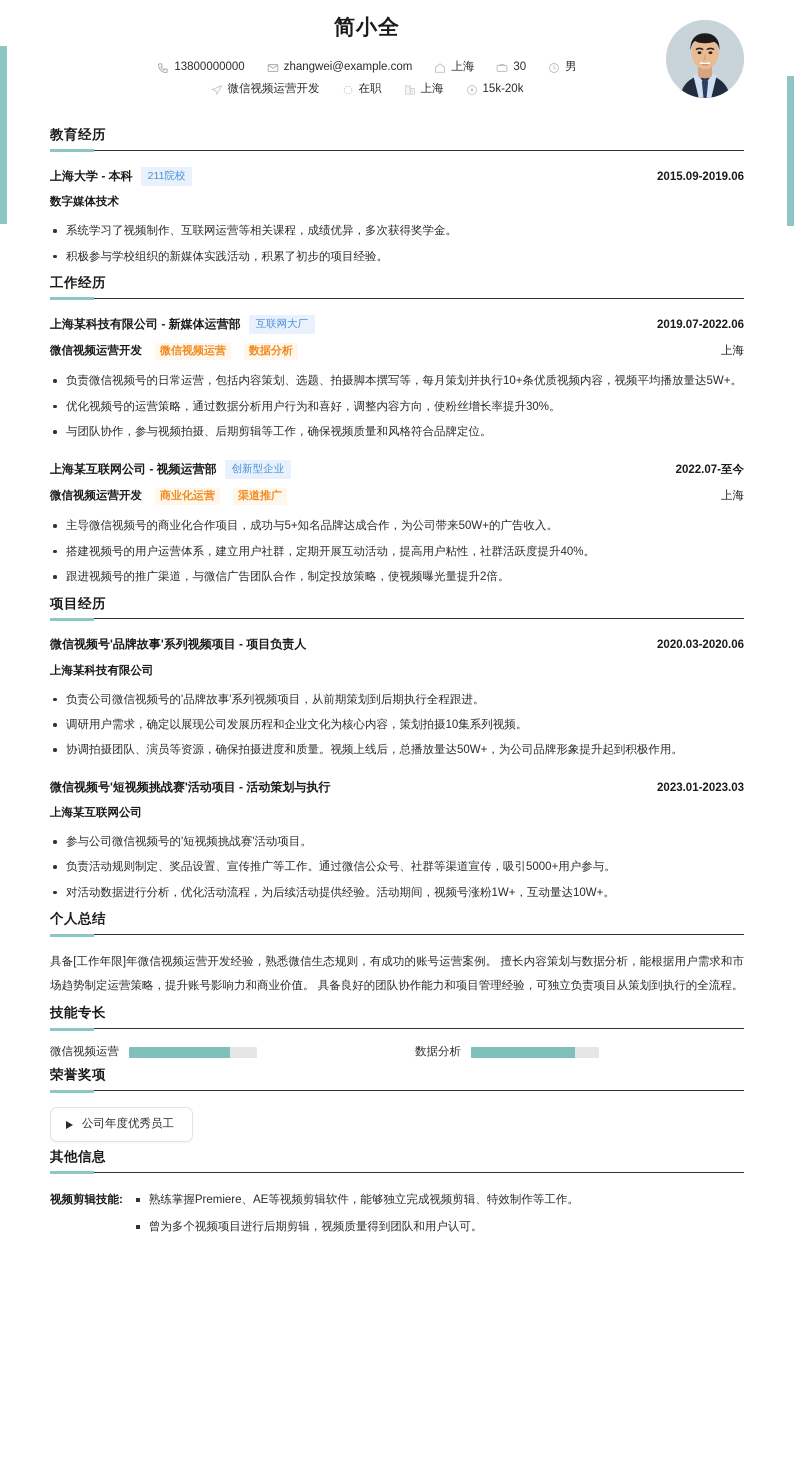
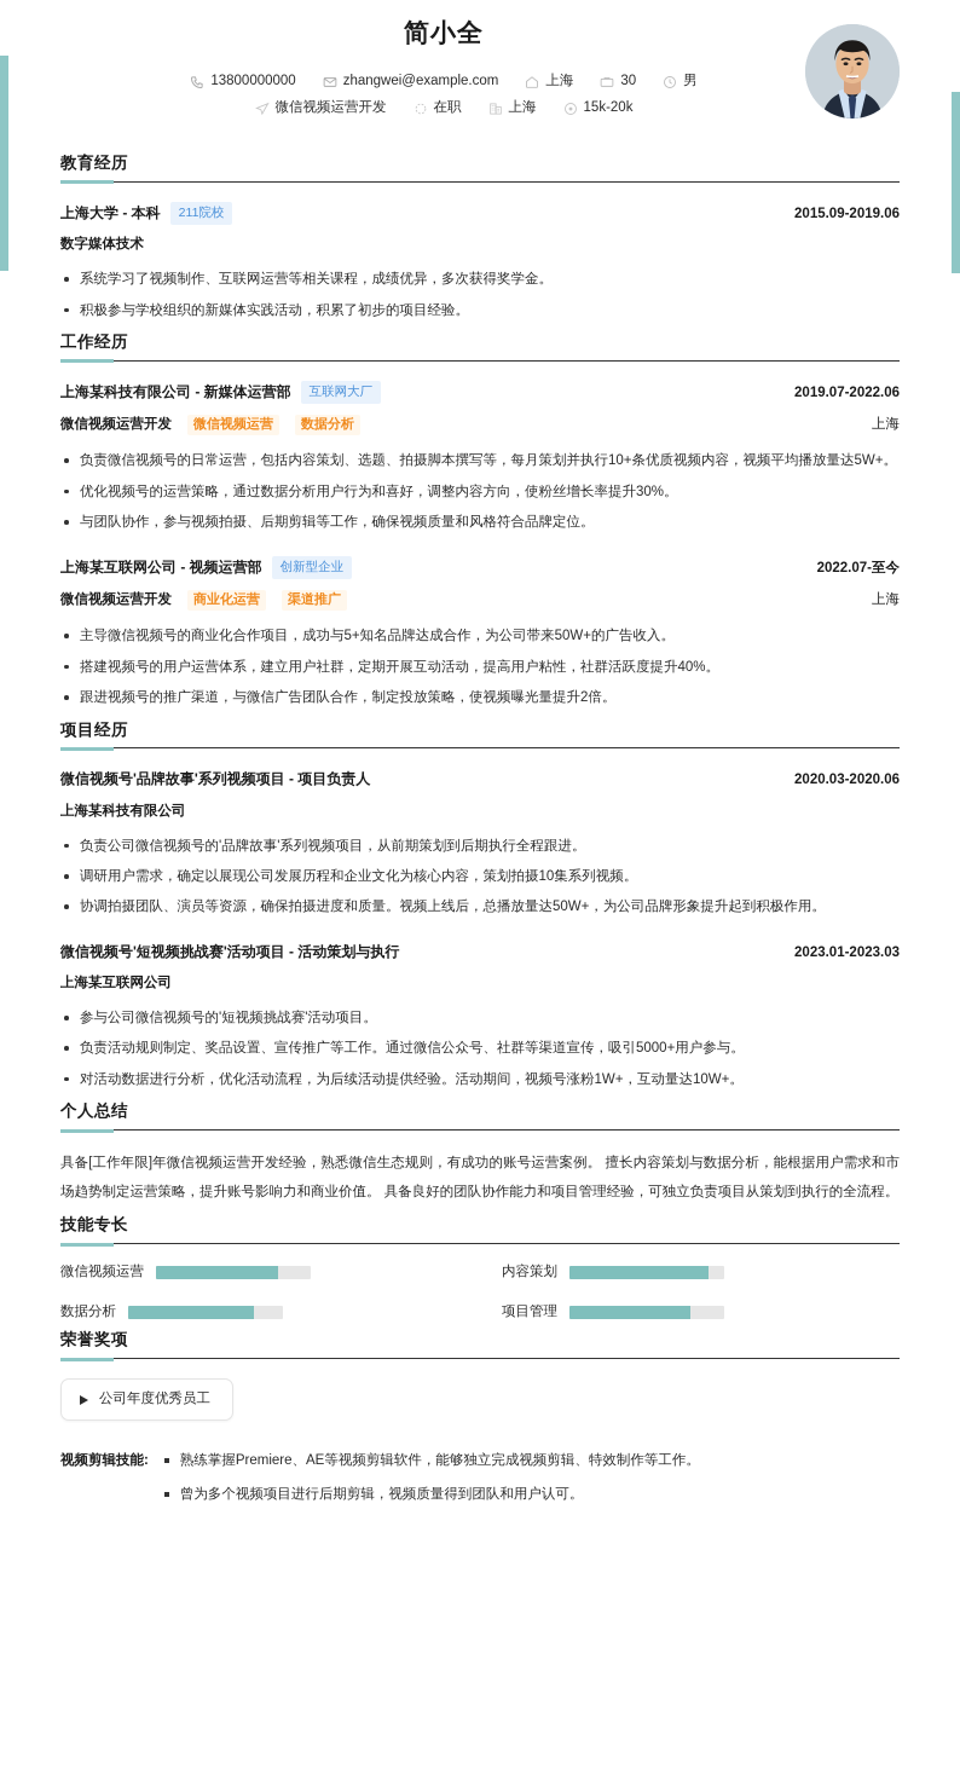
  简小全
  13800000000
  zhangwei@example.com
  上海
  30
  男
  微信视频运营开发
  在职
  上海
  15k-20k
  教育经历
  上海大学 - 本科
  211院校
  2015.09-2019.06
  数字媒体技术
  系统学习了视频制作、互联网运营等相关课程，成绩优异，多次获得奖学金。
  积极参与学校组织的新媒体实践活动，积累了初步的项目经验。
  工作经历
  上海某科技有限公司 - 新媒体运营部
  互联网大厂
  2019.07-2022.06
  微信视频运营开发
  微信视频运营
  数据分析
  上海
  负责微信视频号的日常运营，包括内容策划、选题、拍摄脚本撰写等，每月策划并执行10+条优质视频内容，视频平均播放量达5W+。
  优化视频号的运营策略，通过数据分析用户行为和喜好，调整内容方向，使粉丝增长率提升30%。
  与团队协作，参与视频拍摄、后期剪辑等工作，确保视频质量和风格符合品牌定位。
  上海某互联网公司 - 视频运营部
  创新型企业
  2022.07-至今
  微信视频运营开发
  商业化运营
  渠道推广
  上海
  主导微信视频号的商业化合作项目，成功与5+知名品牌达成合作，为公司带来50W+的广告收入。
  搭建视频号的用户运营体系，建立用户社群，定期开展互动活动，提高用户粘性，社群活跃度提升40%。
  跟进视频号的推广渠道，与微信广告团队合作，制定投放策略，使视频曝光量提升2倍。
  项目经历
  微信视频号'品牌故事'系列视频项目 - 项目负责人
  2020.03-2020.06
  上海某科技有限公司
  负责公司微信视频号的'品牌故事'系列视频项目，从前期策划到后期执行全程跟进。
  调研用户需求，确定以展现公司发展历程和企业文化为核心内容，策划拍摄10集系列视频。
  协调拍摄团队、演员等资源，确保拍摄进度和质量。视频上线后，总播放量达50W+，为公司品牌形象提升起到积极作用。
  微信视频号'短视频挑战赛'活动项目 - 活动策划与执行
  2023.01-2023.03
  上海某互联网公司
  参与公司微信视频号的'短视频挑战赛'活动项目。
  负责活动规则制定、奖品设置、宣传推广等工作。通过微信公众号、社群等渠道宣传，吸引5000+用户参与。
  对活动数据进行分析，优化活动流程，为后续活动提供经验。活动期间，视频号涨粉1W+，互动量达10W+。
  个人总结
  具备[工作年限]年微信视频运营开发经验，熟悉微信生态规则，有成功的账号运营案例。 擅长内容策划与数据分析，能根据用户需求和市场趋势制定运营策略，提升账号影响力和商业价值。 具备良好的团队协作能力和项目管理经验，可独立负责项目从策划到执行的全流程。
  技能专长
  微信视频运营
+ 内容策划
  数据分析
+ 项目管理
  荣誉奖项
  公司年度优秀员工
- 其他信息
  视频剪辑技能:
  熟练掌握Premiere、AE等视频剪辑软件，能够独立完成视频剪辑、特效制作等工作。
  曾为多个视频项目进行后期剪辑，视频质量得到团队和用户认可。
